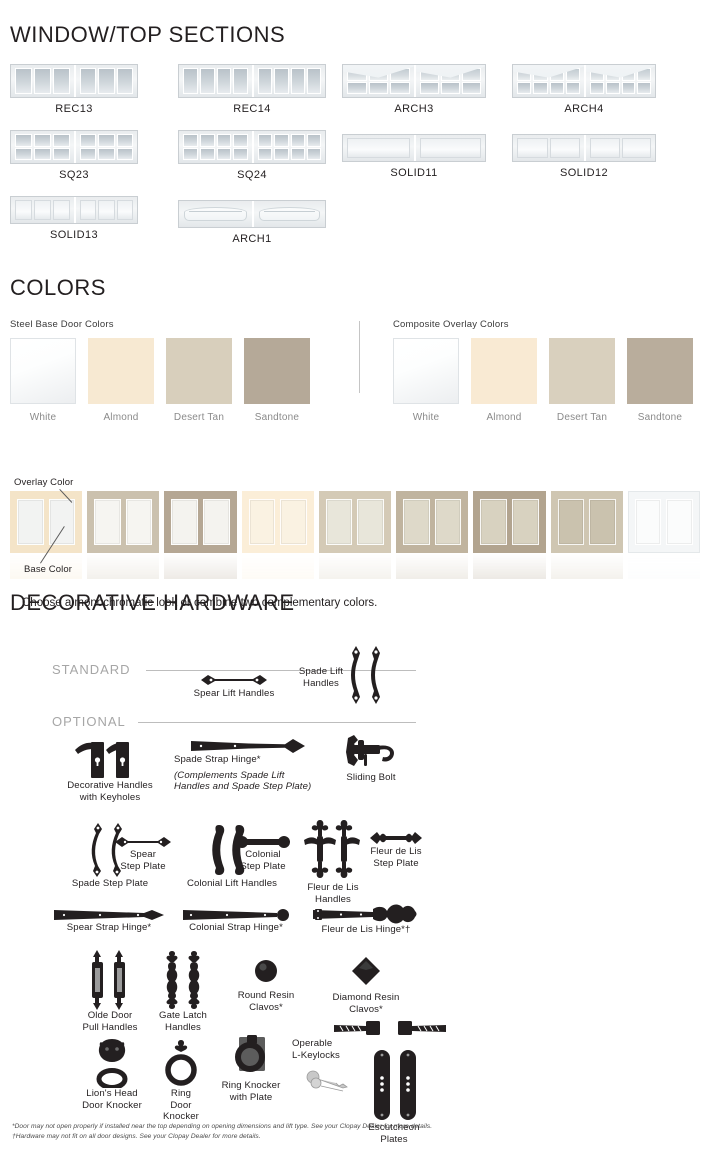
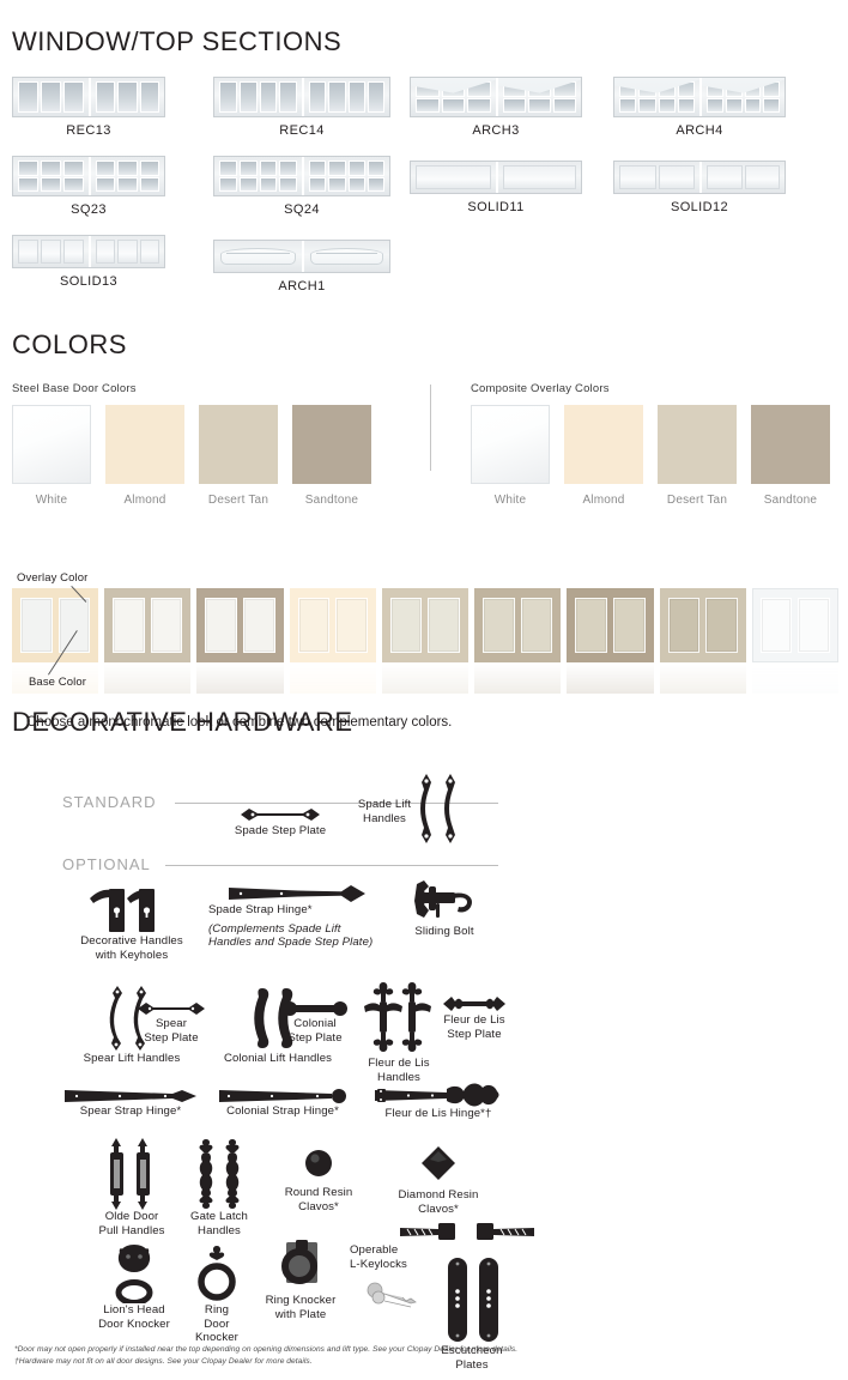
  WINDOW/TOP SECTIONS
  REC13
  REC14
  ARCH3
  ARCH4
  SQ23
  SQ24
  SOLID11
  SOLID12
  SOLID13
  ARCH1
  COLORS
  Steel Base Door Colors
  White
  Almond
  Desert Tan
  Sandtone
  Composite Overlay Colors
  White
  Almond
  Desert Tan
  Sandtone
  Overlay Color
  Base Color
  Choose a monochromatic look or combine two complementary colors.
  DECORATIVE HARDWARE
  STANDARD
  OPTIONAL
- Spear Lift Handles
+ Spade Step Plate
  Spade Lift
  Handles
  Decorative Handles
  with Keyholes
  Spade Strap Hinge*
  (Complements Spade Lift
  Handles and Spade Step Plate)
  Sliding Bolt
- Spade Step Plate
+ Spear Lift Handles
  Spear
  Step Plate
  Colonial Lift Handles
  Colonial
  Step Plate
  Fleur de Lis
  Handles
  Fleur de Lis
  Step Plate
  Spear Strap Hinge*
  Colonial Strap Hinge*
  Fleur de Lis Hinge*†
  Olde Door
  Pull Handles
  Gate Latch
  Handles
  Round Resin
  Clavos*
  Diamond Resin
  Clavos*
  Lion's Head
  Door Knocker
  Ring
  Door
  Knocker
  Ring Knocker
  with Plate
  Operable
  L-Keylocks
  Escutcheon
  Plates
